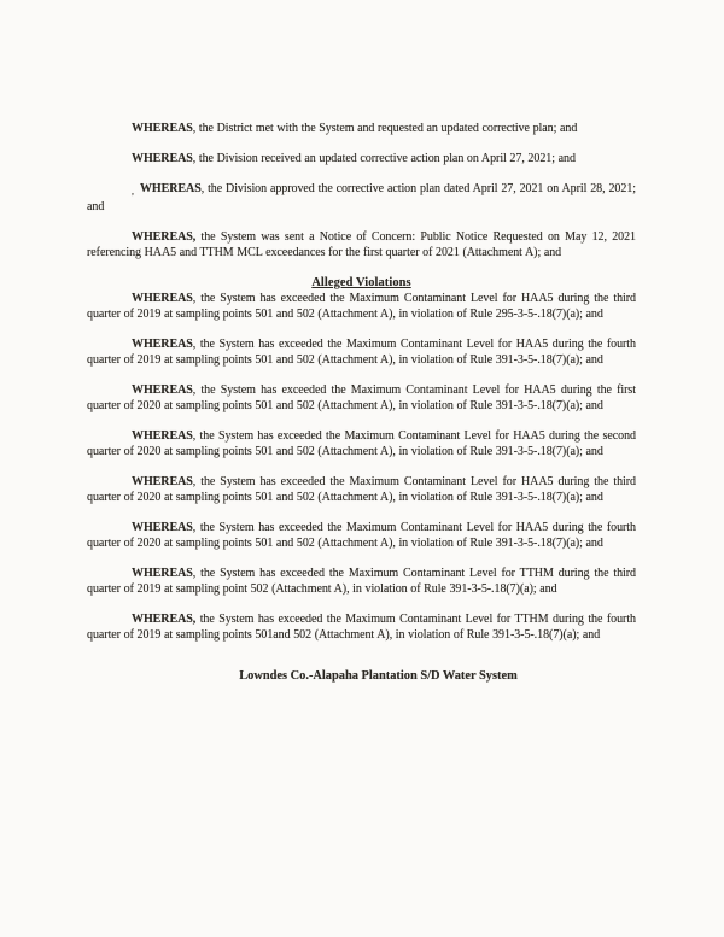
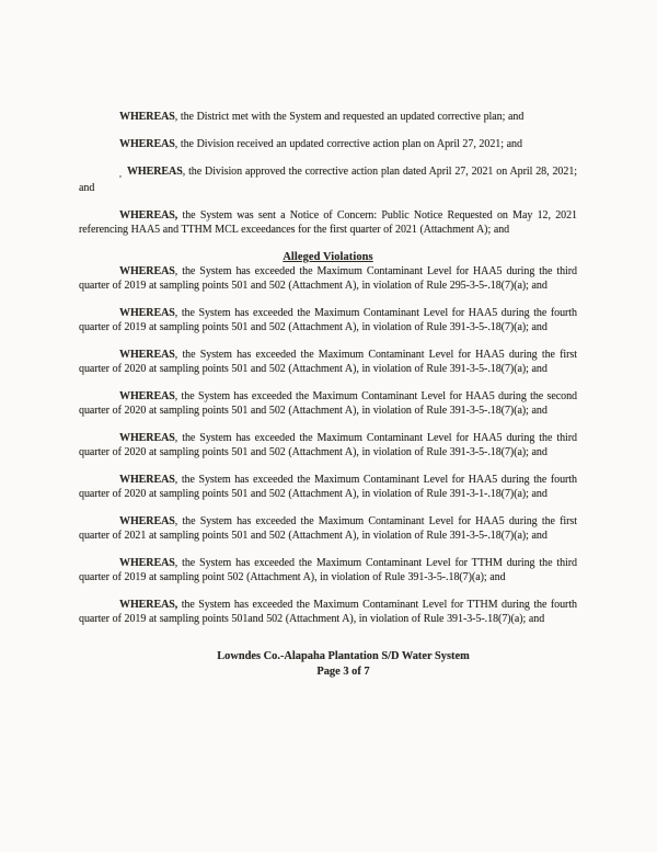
  WHEREAS, the District met with the System and requested an updated corrective plan; and
  WHEREAS, the Division received an updated corrective action plan on April 27, 2021; and
  , WHEREAS, the Division approved the corrective action plan dated April 27, 2021 on April 28, 2021; and
  WHEREAS, the System was sent a Notice of Concern: Public Notice Requested on May 12, 2021 referencing HAA5 and TTHM MCL exceedances for the first quarter of 2021 (Attachment A); and
  Alleged Violations
  WHEREAS, the System has exceeded the Maximum Contaminant Level for HAA5 during the third quarter of 2019 at sampling points 501 and 502 (Attachment A), in violation of Rule 295-3-5-.18(7)(a); and
  WHEREAS, the System has exceeded the Maximum Contaminant Level for HAA5 during the fourth quarter of 2019 at sampling points 501 and 502 (Attachment A), in violation of Rule 391-3-5-.18(7)(a); and
  WHEREAS, the System has exceeded the Maximum Contaminant Level for HAA5 during the first quarter of 2020 at sampling points 501 and 502 (Attachment A), in violation of Rule 391-3-5-.18(7)(a); and
  WHEREAS, the System has exceeded the Maximum Contaminant Level for HAA5 during the second quarter of 2020 at sampling points 501 and 502 (Attachment A), in violation of Rule 391-3-5-.18(7)(a); and
  WHEREAS, the System has exceeded the Maximum Contaminant Level for HAA5 during the third quarter of 2020 at sampling points 501 and 502 (Attachment A), in violation of Rule 391-3-5-.18(7)(a); and
- WHEREAS, the System has exceeded the Maximum Contaminant Level for HAA5 during the fourth quarter of 2020 at sampling points 501 and 502 (Attachment A), in violation of Rule 391-3-5-.18(7)(a); and
+ WHEREAS, the System has exceeded the Maximum Contaminant Level for HAA5 during the fourth quarter of 2020 at sampling points 501 and 502 (Attachment A), in violation of Rule 391-3-1-.18(7)(a); and
+ WHEREAS, the System has exceeded the Maximum Contaminant Level for HAA5 during the first quarter of 2021 at sampling points 501 and 502 (Attachment A), in violation of Rule 391-3-5-.18(7)(a); and
  WHEREAS, the System has exceeded the Maximum Contaminant Level for TTHM during the third quarter of 2019 at sampling point 502 (Attachment A), in violation of Rule 391-3-5-.18(7)(a); and
  WHEREAS, the System has exceeded the Maximum Contaminant Level for TTHM during the fourth quarter of 2019 at sampling points 501and 502 (Attachment A), in violation of Rule 391-3-5-.18(7)(a); and
  Lowndes Co.-Alapaha Plantation S/D Water System
+ Page 3 of 7
